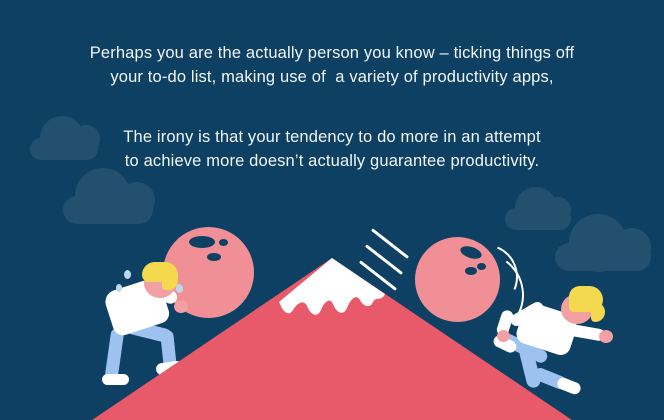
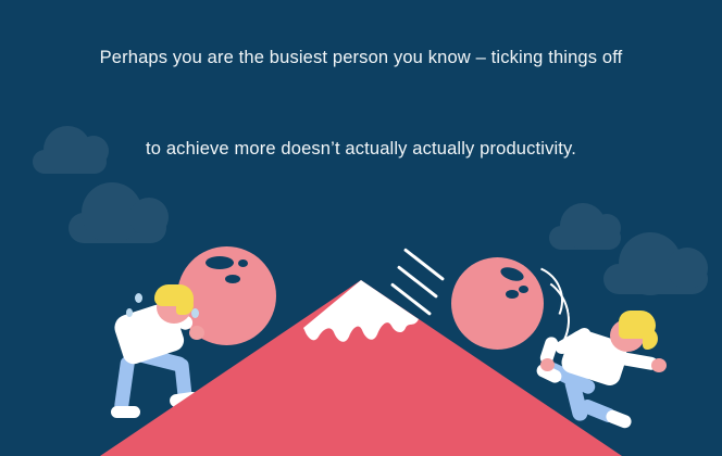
- Perhaps you are the actually person you know – ticking things off
+ Perhaps you are the busiest person you know – ticking things off
- your to-do list, making use of a variety of productivity apps,
- The irony is that your tendency to do more in an attempt
- to achieve more doesn’t actually guarantee productivity.
+ to achieve more doesn’t actually actually productivity.
